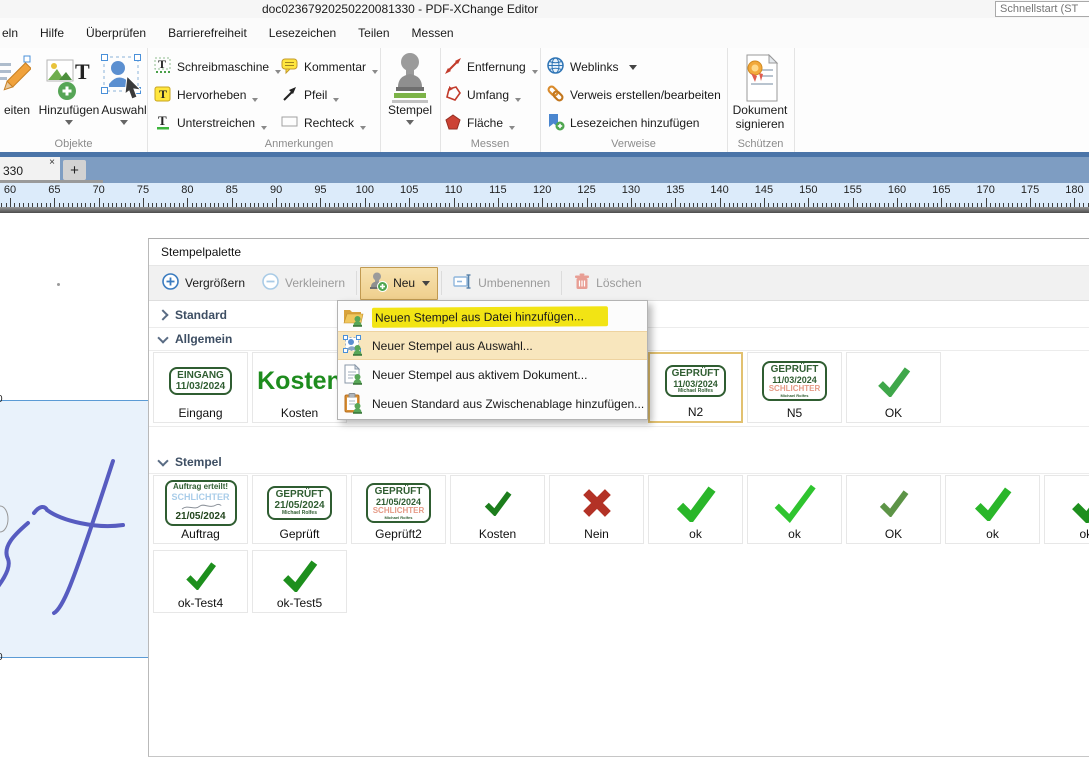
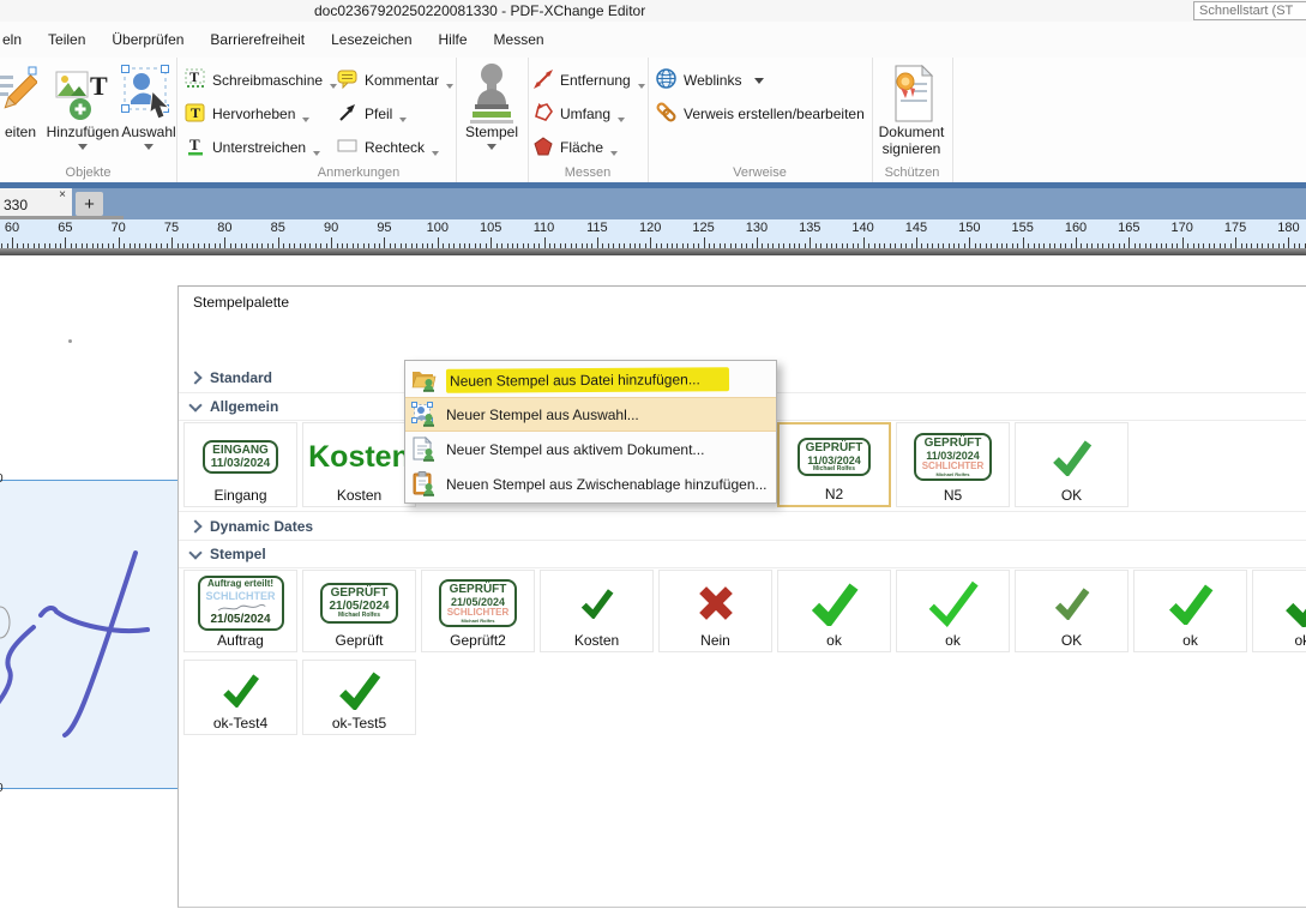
  doc02367920250220081330 - PDF-XChange Editor
  Schnellstart (ST
  eln
- Hilfe
+ Teilen
  Überprüfen
  Barrierefreiheit
  Lesezeichen
- Teilen
+ Hilfe
  Messen
  eiten
  T
  Hinzufügen
  Auswahl
  Objekte
  T
  Schreibmaschine
  T
  Hervorheben
  T
  Unterstreichen
  Kommentar
  Pfeil
  Rechteck
  Anmerkungen
  Stempel
  Entfernung
  Umfang
  Fläche
  Messen
  Weblinks
  Verweis erstellen/bearbeiten
- Lesezeichen hinzufügen
  Verweise
  Dokument signieren
  Schützen
  330
  ×
  +
  60
  65
  70
  75
  80
  85
  90
  95
  100
  105
  110
  115
  120
  125
  130
  135
  140
  145
  150
  155
  160
  165
  170
  175
  180
  Stempelpalette
- Vergrößern
- Verkleinern
- Neu
- Umbenennen
- Löschen
  Standard
  Allgemein
  EINGANG
  11/03/2024
  Eingang
  Kosten
  Kosten
  GEPRÜFT
  11/03/2024
  N2
  GEPRÜFT
  11/03/2024
  SCHLICHTER
  N5
  OK
+ Dynamic Dates
  Stempel
  Auftrag erteilt!
  SCHLICHTER
  21/05/2024
  Auftrag
  GEPRÜFT
  21/05/2024
  Geprüft
  GEPRÜFT
  21/05/2024
  SCHLICHTER
  Geprüft2
  Kosten
  Nein
  ok
  ok
  OK
  ok
  ok-Test4
  ok-Test5
  Neuen Stempel aus Datei hinzufügen...
  Neuer Stempel aus Auswahl...
  Neuer Stempel aus aktivem Dokument...
- Neuen Standard aus Zwischenablage hinzufügen...
+ Neuen Stempel aus Zwischenablage hinzufügen...
